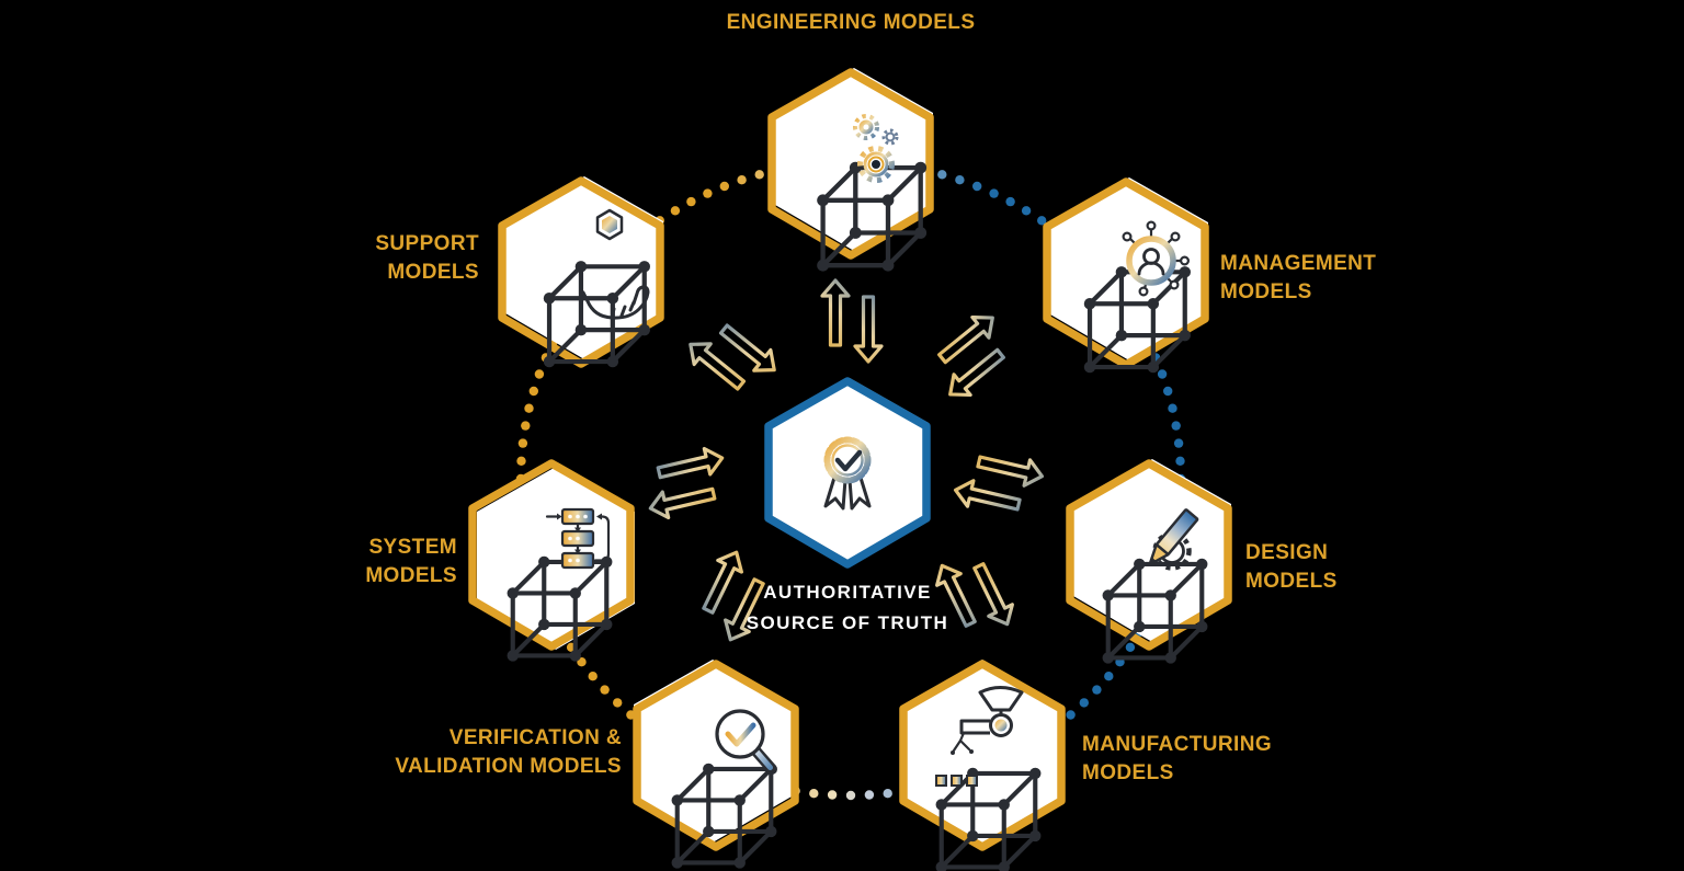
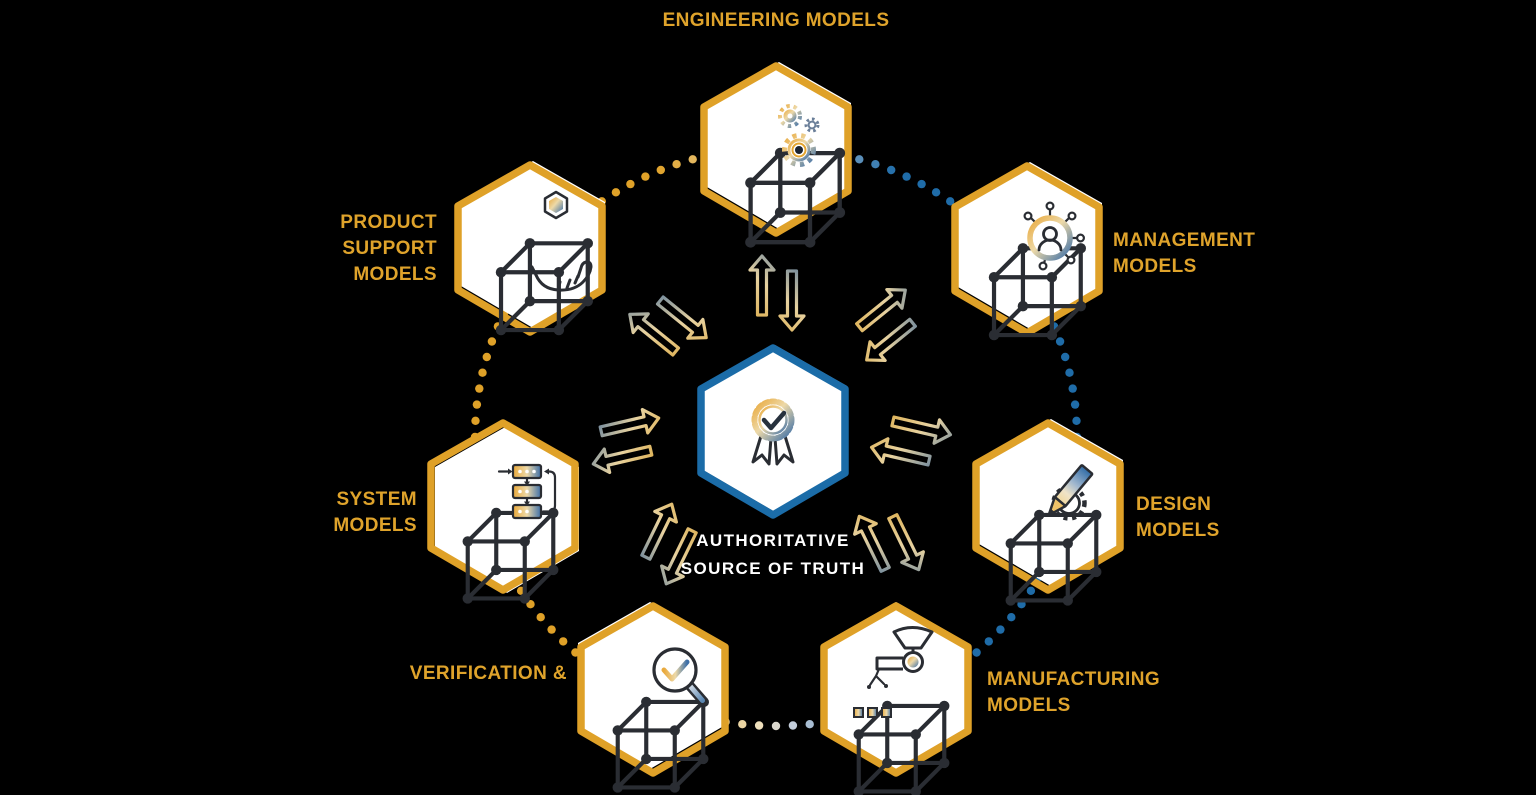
  ENGINEERING MODELS
+ PRODUCT
  SUPPORT
  MODELS
  MANAGEMENT
  MODELS
  SYSTEM
  MODELS
  DESIGN
  MODELS
  VERIFICATION &
- VALIDATION MODELS
  MANUFACTURING
  MODELS
  AUTHORITATIVE
  SOURCE OF TRUTH
